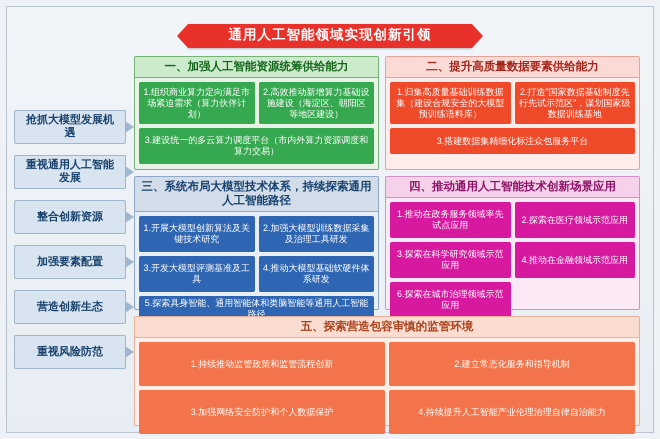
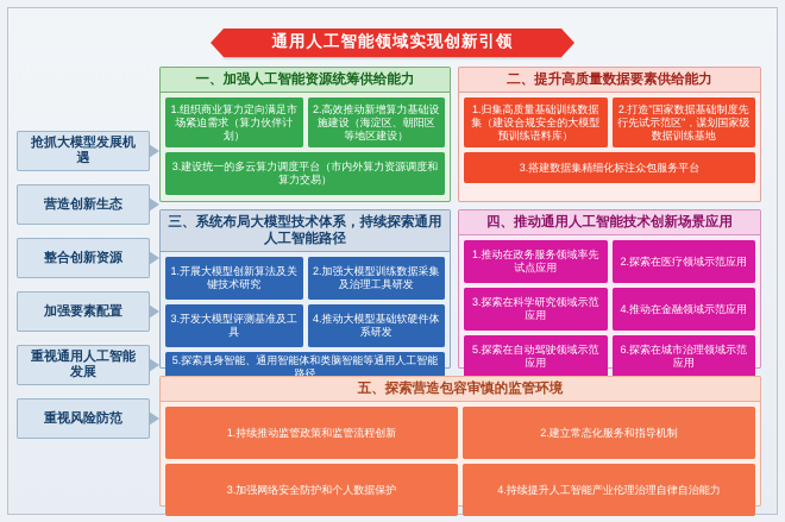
  通用人工智能领域实现创新引领
  抢抓大模型发展机遇
- 重视通用人工智能发展
+ 营造创新生态
  整合创新资源
  加强要素配置
- 营造创新生态
+ 重视通用人工智能发展
  重视风险防范
  一、加强人工智能资源统筹供给能力
  1.组织商业算力定向满足市场紧迫需求（算力伙伴计划）
  2.高效推动新增算力基础设施建设（海淀区、朝阳区等地区建设）
  3.建设统一的多云算力调度平台（市内外算力资源调度和算力交易）
  二、提升高质量数据要素供给能力
  1.归集高质量基础训练数据集（建设合规安全的大模型预训练语料库）
  2.打造"国家数据基础制度先行先试示范区"，谋划国家级数据训练基地
  3.搭建数据集精细化标注众包服务平台
  三、系统布局大模型技术体系，持续探索通用人工智能路径
  1.开展大模型创新算法及关键技术研究
  2.加强大模型训练数据采集及治理工具研发
  3.开发大模型评测基准及工具
  4.推动大模型基础软硬件体系研发
  5.探索具身智能、通用智能体和类脑智能等通用人工智能路径
  四、推动通用人工智能技术创新场景应用
  1.推动在政务服务领域率先试点应用
  2.探索在医疗领域示范应用
  3.探索在科学研究领域示范应用
  4.推动在金融领域示范应用
+ 5.探索在自动驾驶领域示范应用
  6.探索在城市治理领域示范应用
  五、探索营造包容审慎的监管环境
  1.持续推动监管政策和监管流程创新
  2.建立常态化服务和指导机制
  3.加强网络安全防护和个人数据保护
  4.持续提升人工智能产业伦理治理自律自治能力
